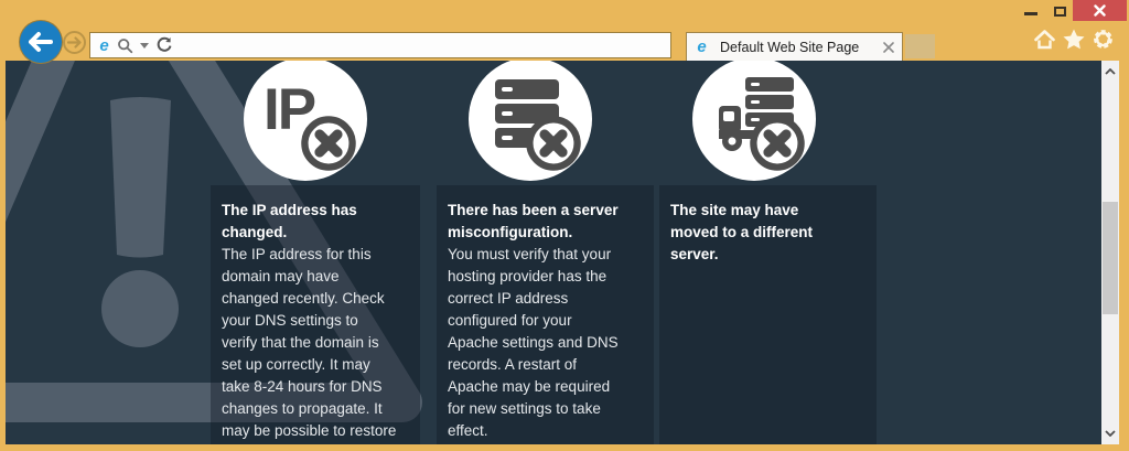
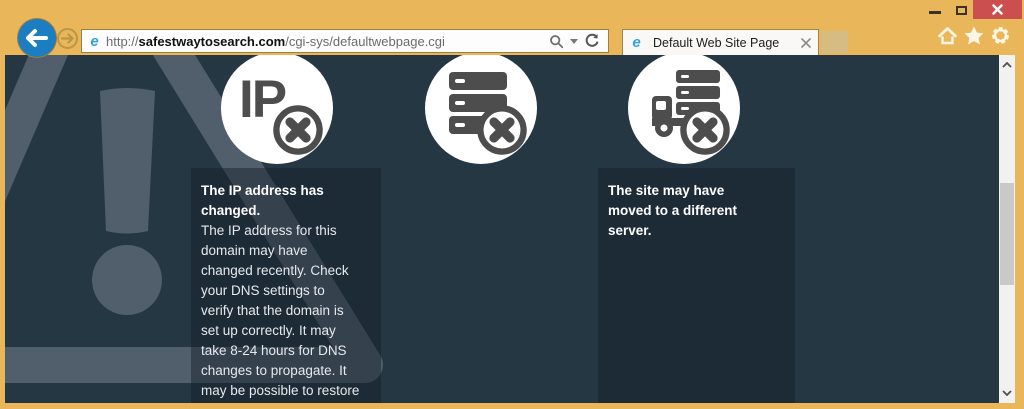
  e
+ http://safestwaytosearch.com/cgi-sys/defaultwebpage.cgi
  e
  Default Web Site Page
  IP
  The IP address has
  changed.
  The IP address for this
  domain may have
  changed recently. Check
  your DNS settings to
  verify that the domain is
  set up correctly. It may
  take 8-24 hours for DNS
  changes to propagate. It
  may be possible to restore
- There has been a server
- misconfiguration.
- You must verify that your
- hosting provider has the
- correct IP address
- configured for your
- Apache settings and DNS
- records. A restart of
- Apache may be required
- for new settings to take
- effect.
  The site may have
  moved to a different
  server.
